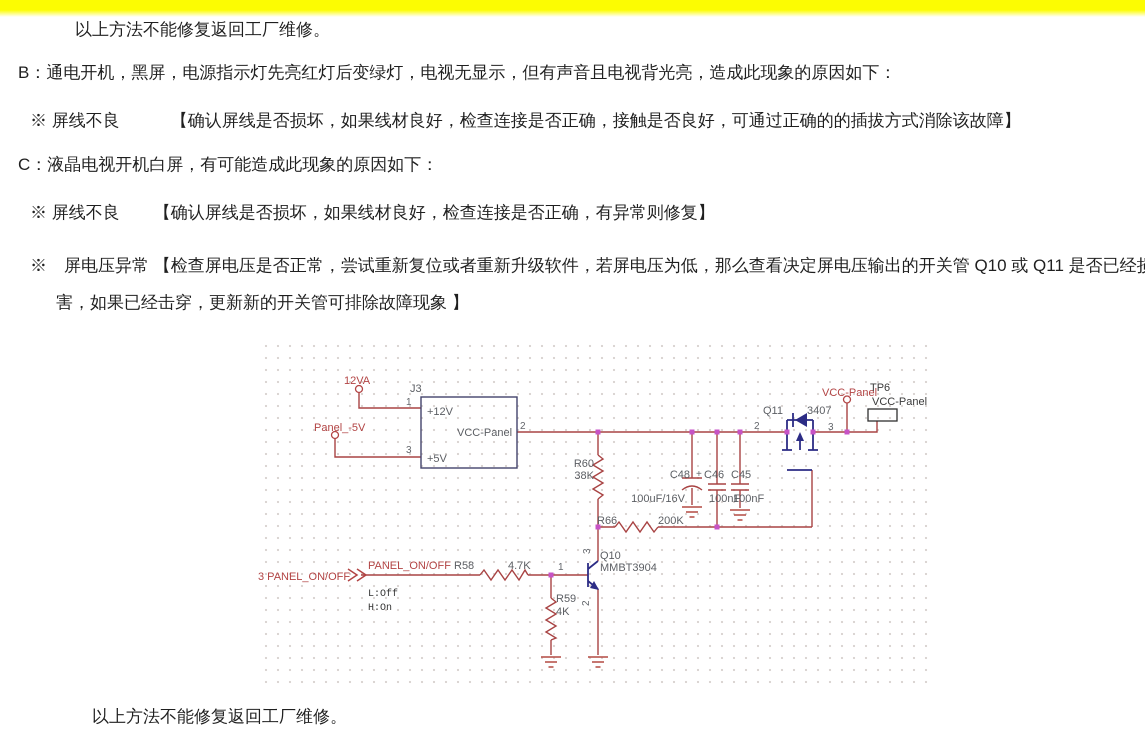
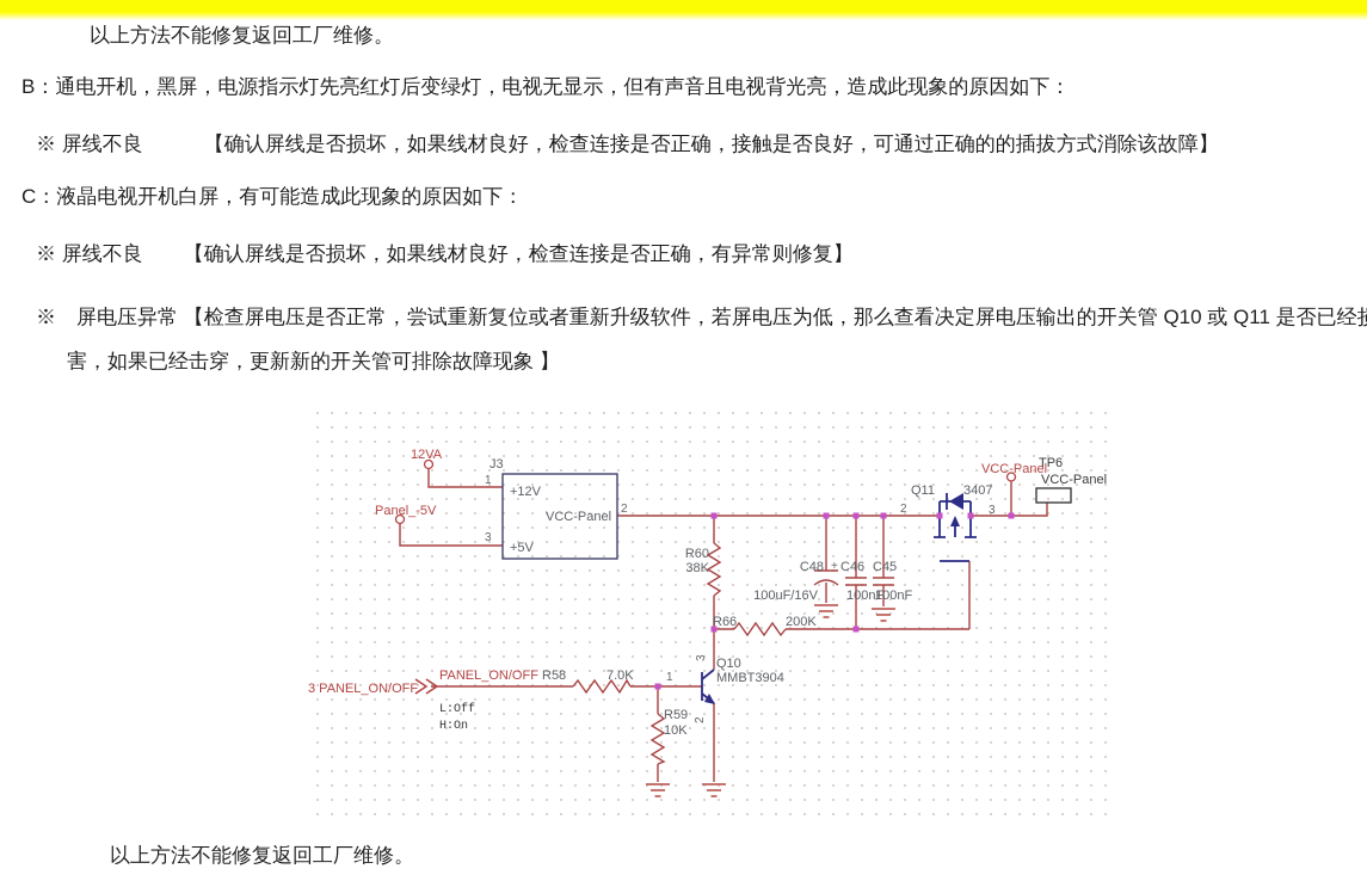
  以上方法不能修复返回工厂维修。
  B：通电开机，黑屏，电源指示灯先亮红灯后变绿灯，电视无显示，但有声音且电视背光亮，造成此现象的原因如下：
  ※ 屏线不良 【确认屏线是否损坏，如果线材良好，检查连接是否正确，接触是否良好，可通过正确的的插拔方式消除该故障】
  C：液晶电视开机白屏，有可能造成此现象的原因如下：
  ※ 屏线不良 【确认屏线是否损坏，如果线材良好，检查连接是否正确，有异常则修复】
  ※ 屏电压异常 【检查屏电压是否正常，尝试重新复位或者重新升级软件，若屏电压为低，那么查看决定屏电压输出的开关管 Q10 或 Q11 是否已经害，如果已经击穿，更新新的开关管可排除故障现象 】
  以上方法不能修复返回工厂维修。
  12VA
  Panel_-5V
  J3
  1
  3
  2
  +12V
  +5V
  VCC-Panel
  R60
  38K
  R66
  200K
  C48
  +
  100uF/16V
  C46
  100nF
  C45
  100nF
  Q11
  3407
  2
  3
  VCC-Panel
  TP6
  VCC-Panel
  3 PANEL_ON/OFF
  PANEL_ON/OFF
  R58
- 4.7K
+ 7.0K
  1
  L:Off
  H:On
  R59
- 4K
+ 10K
  Q10
  MMBT3904
